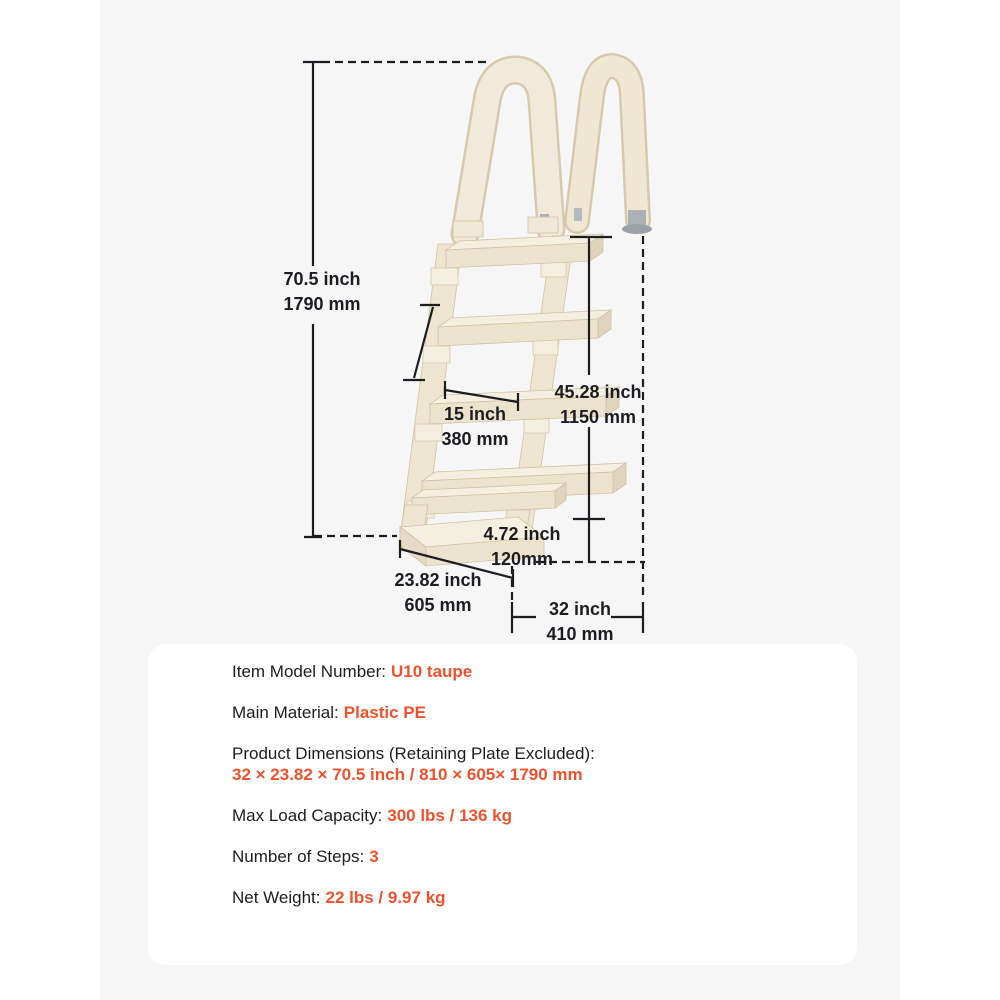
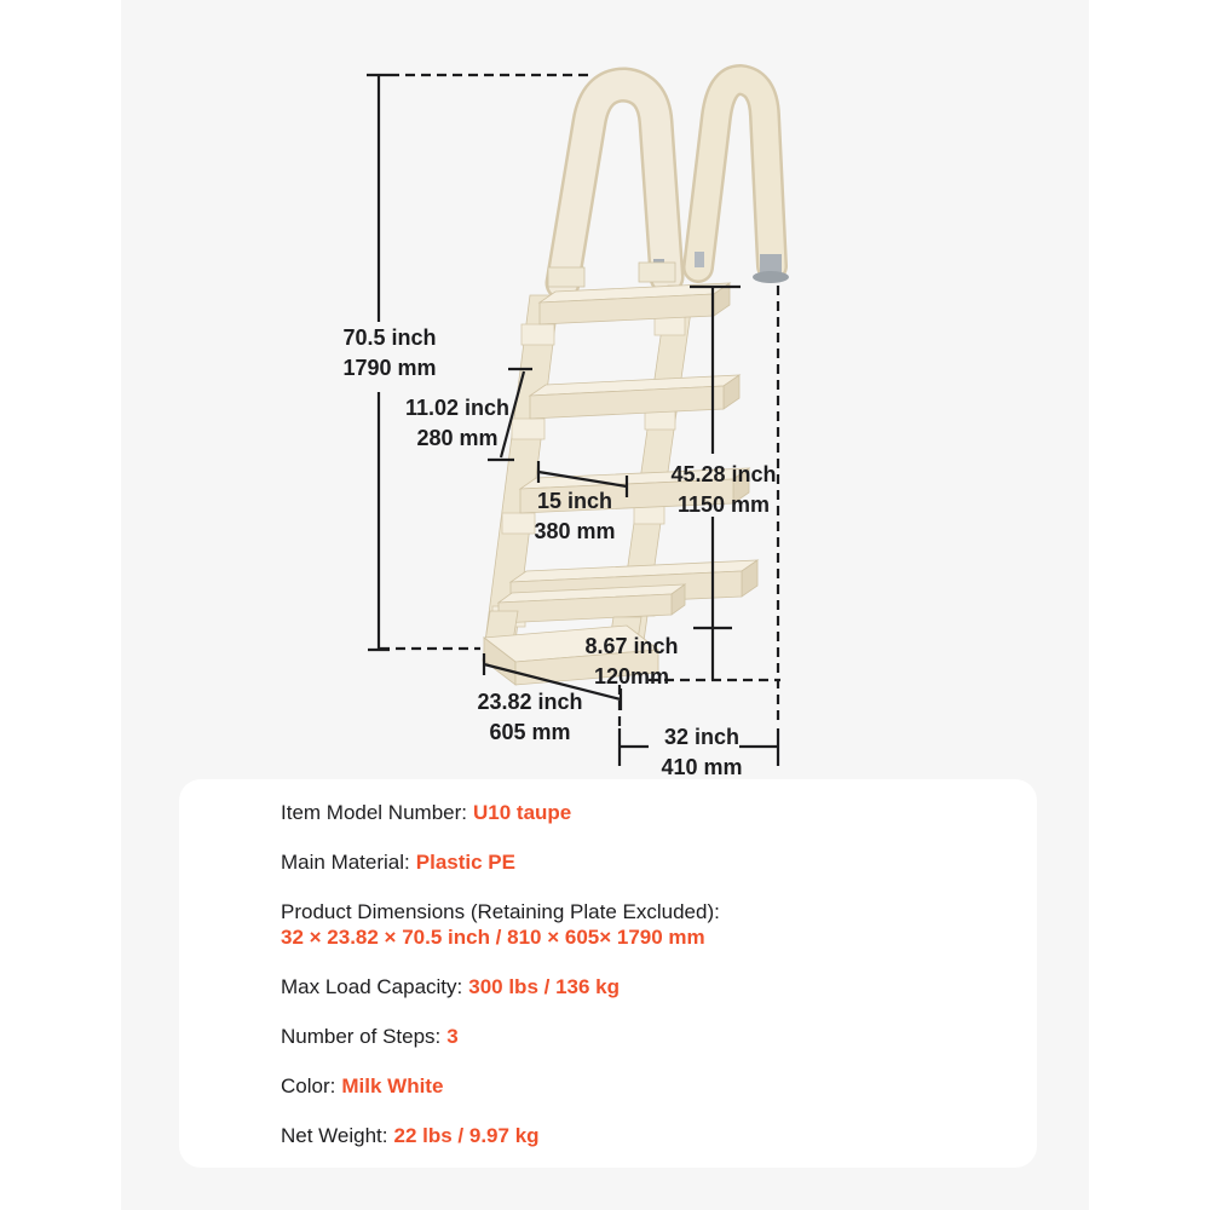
  70.5 inch
  1790 mm
+ 11.02 inch
+ 280 mm
  15 inch
  380 mm
  45.28 inch
  1150 mm
- 4.72 inch
+ 8.67 inch
  120mm
  23.82 inch
  605 mm
  32 inch
  410 mm
  Item Model Number: U10 taupe
  Main Material: Plastic PE
  Product Dimensions (Retaining Plate Excluded):
  32 × 23.82 × 70.5 inch / 810 × 605× 1790 mm
  Max Load Capacity: 300 lbs / 136 kg
  Number of Steps: 3
+ Color: Milk White
  Net Weight: 22 lbs / 9.97 kg
